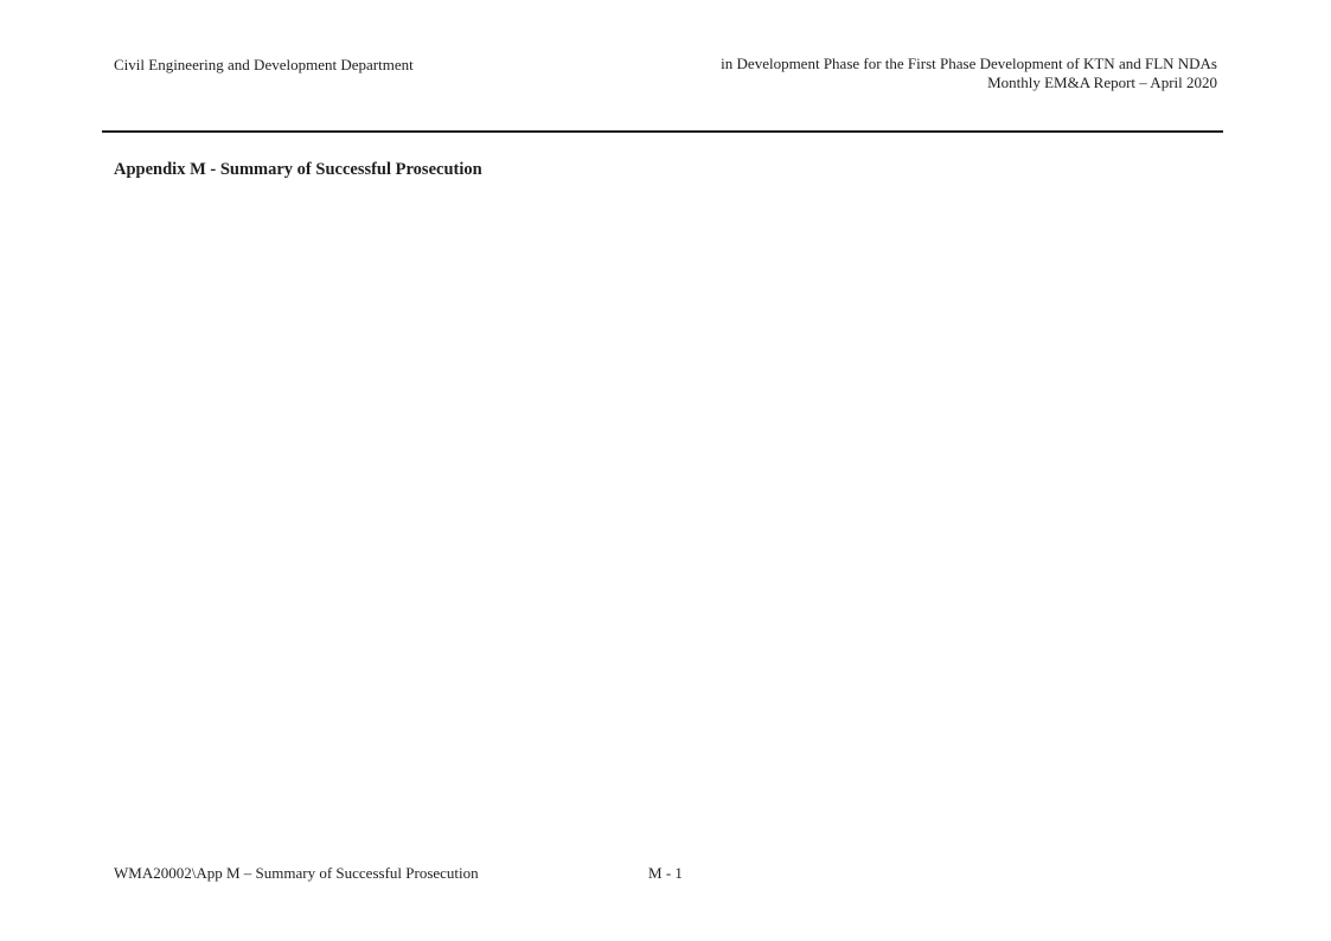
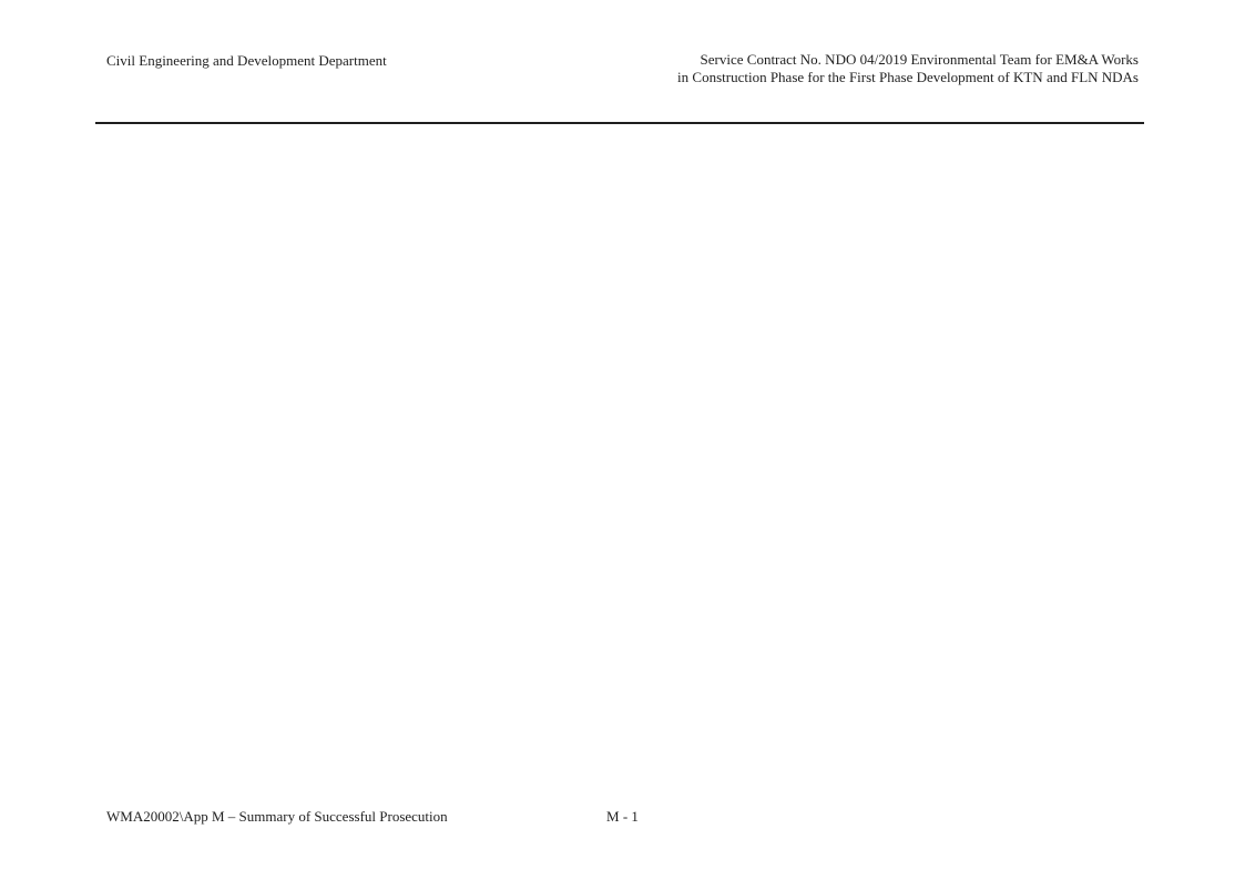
  Civil Engineering and Development Department
+ Service Contract No. NDO 04/2019 Environmental Team for EM&A Works
- in Development Phase for the First Phase Development of KTN and FLN NDAs
+ in Construction Phase for the First Phase Development of KTN and FLN NDAs
- Monthly EM&A Report – April 2020
- Appendix M - Summary of Successful Prosecution
  WMA20002\App M – Summary of Successful Prosecution
  M - 1
